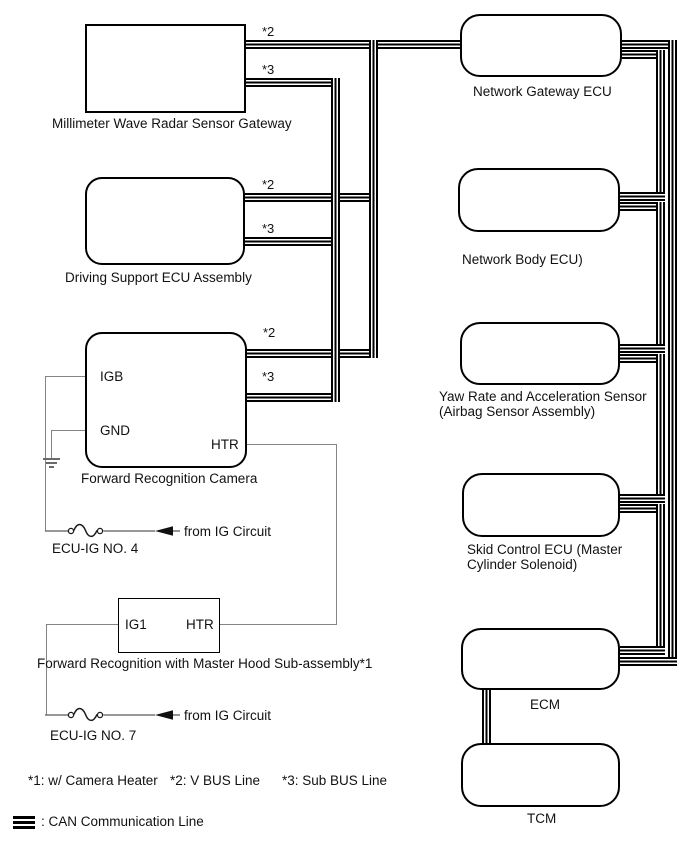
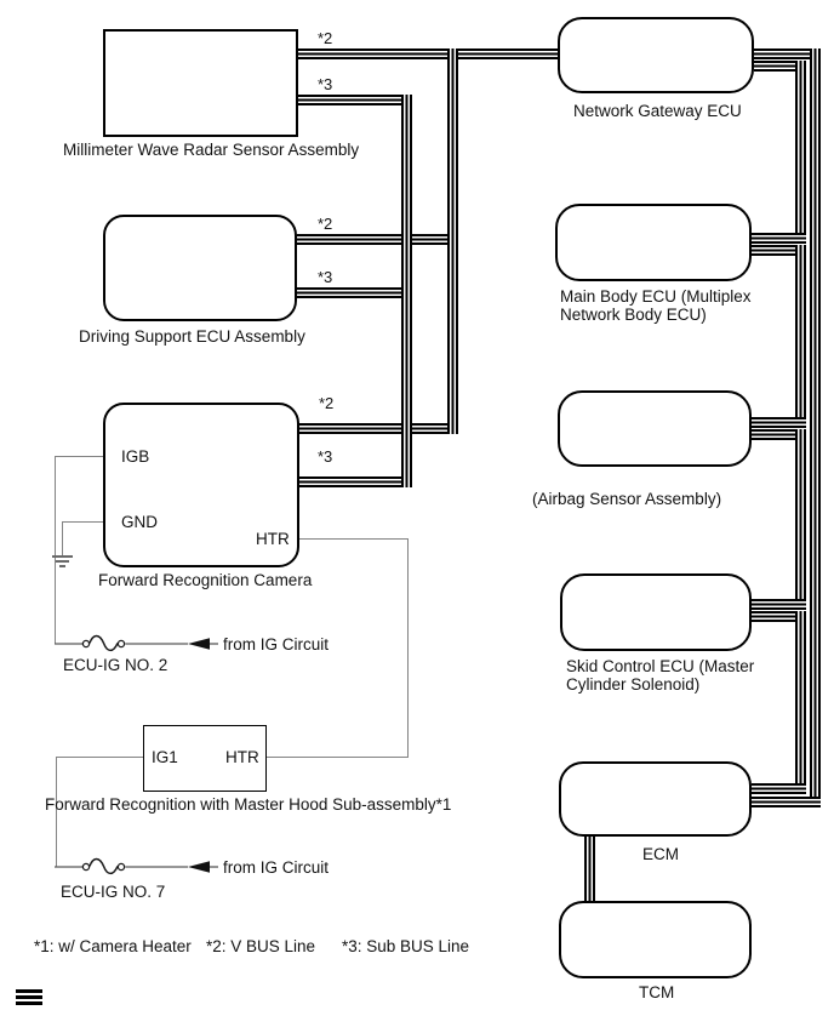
  IGB
  GND
  HTR
  IG1
  HTR
  *2
  *3
  *2
  *3
  *2
  *3
- Millimeter Wave Radar Sensor Gateway
+ Millimeter Wave Radar Sensor Assembly
  Driving Support ECU Assembly
  Forward Recognition Camera
  Forward Recognition with Master Hood Sub-assembly*1
  Network Gateway ECU
+ Main Body ECU (Multiplex
  Network Body ECU)
- Yaw Rate and Acceleration Sensor
  (Airbag Sensor Assembly)
  Skid Control ECU (Master
  Cylinder Solenoid)
  ECM
  TCM
  from IG Circuit
- ECU-IG NO. 4
+ ECU-IG NO. 2
  from IG Circuit
  ECU-IG NO. 7
  *1: w/ Camera Heater
  *2: V BUS Line
  *3: Sub BUS Line
- : CAN Communication Line
